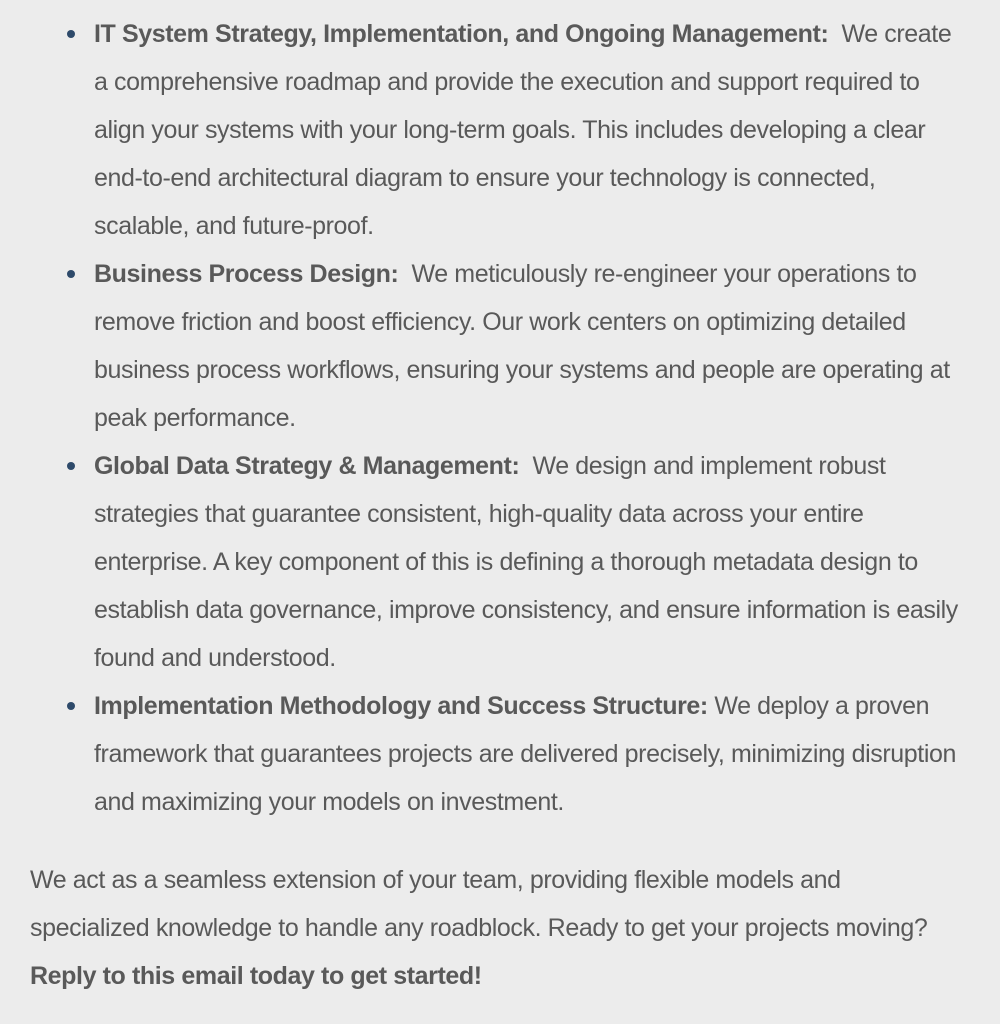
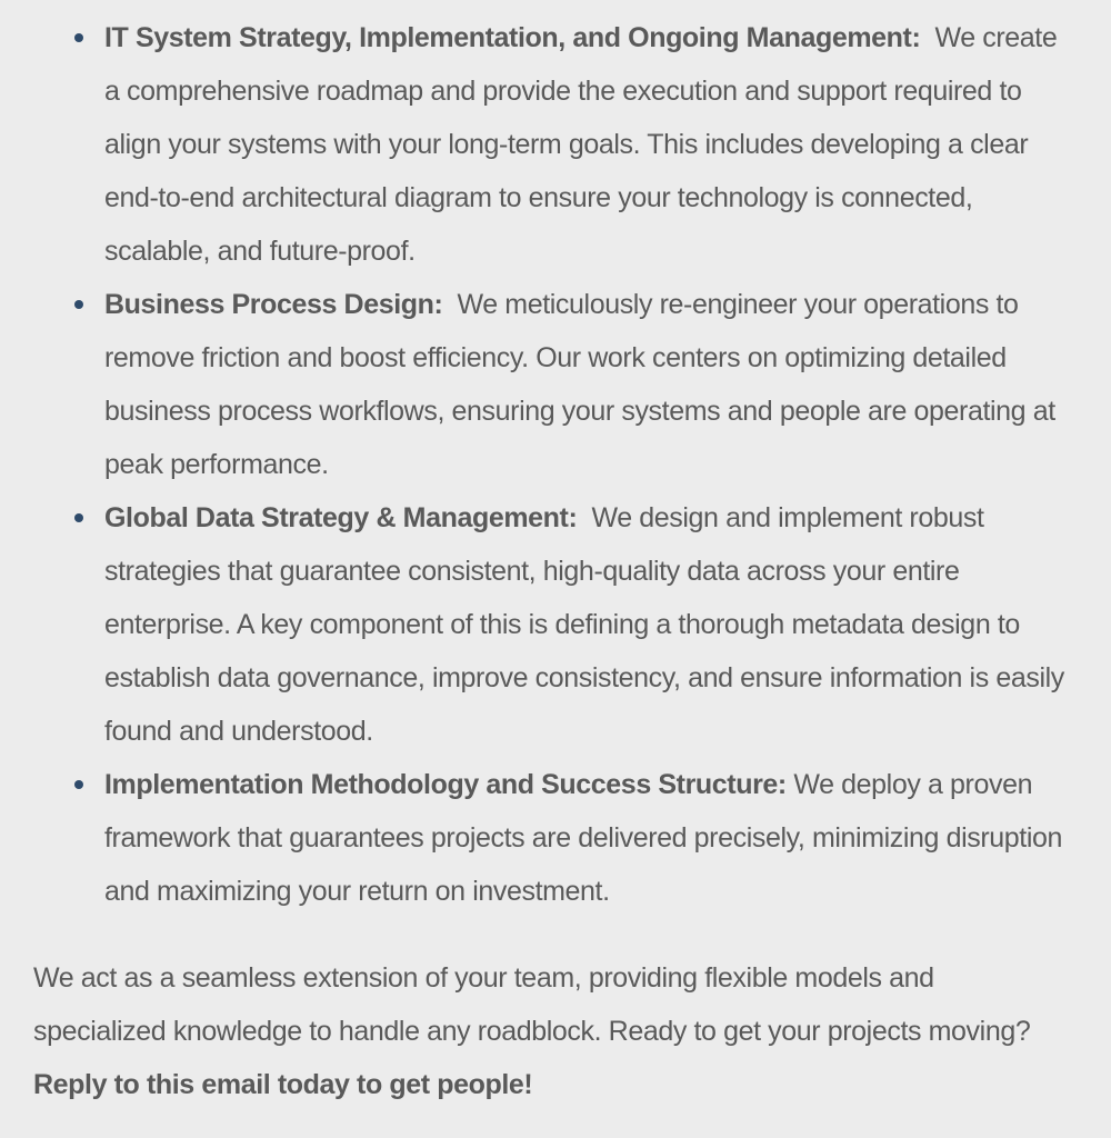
  IT System Strategy, Implementation, and Ongoing Management: We create a comprehensive roadmap and provide the execution and support required to align your systems with your long-term goals. This includes developing a clear end-to-end architectural diagram to ensure your technology is connected, scalable, and future-proof.
  Business Process Design: We meticulously re-engineer your operations to remove friction and boost efficiency. Our work centers on optimizing detailed business process workflows, ensuring your systems and people are operating at peak performance.
  Global Data Strategy & Management: We design and implement robust strategies that guarantee consistent, high-quality data across your entire enterprise. A key component of this is defining a thorough metadata design to establish data governance, improve consistency, and ensure information is easily found and understood.
- Implementation Methodology and Success Structure: We deploy a proven framework that guarantees projects are delivered precisely, minimizing disruption and maximizing your models on investment.
+ Implementation Methodology and Success Structure: We deploy a proven framework that guarantees projects are delivered precisely, minimizing disruption and maximizing your return on investment.
- We act as a seamless extension of your team, providing flexible models and specialized knowledge to handle any roadblock. Ready to get your projects moving? Reply to this email today to get started!
+ We act as a seamless extension of your team, providing flexible models and specialized knowledge to handle any roadblock. Ready to get your projects moving? Reply to this email today to get people!
